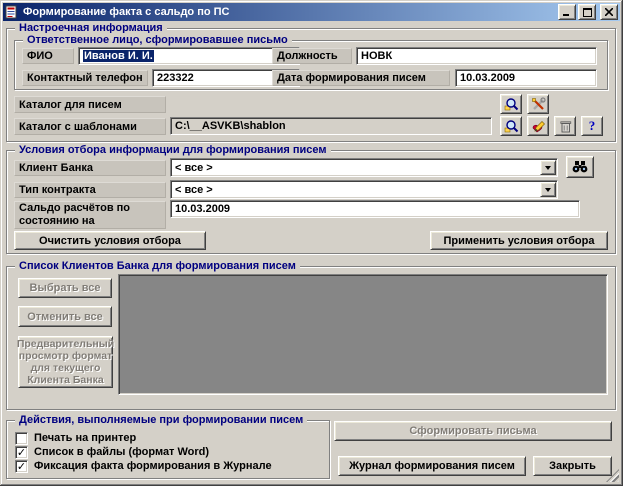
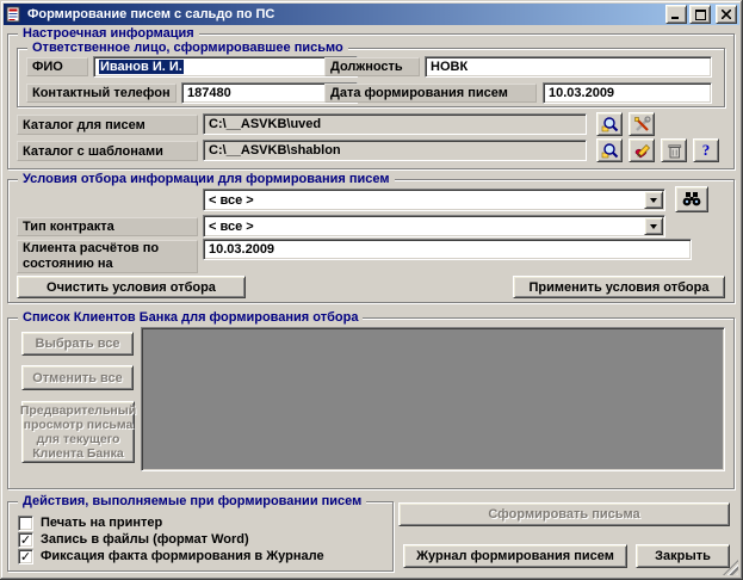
- Формирование факта с сальдо по ПС
+ Формирование писем с сальдо по ПС
  Настроечная информация
  Ответственное лицо, сформировавшее письмо
  ФИО
  Иванов И. И.
  Должность
  НОВК
  Контактный телефон
- 223322
+ 187480
  Дата формирования писем
  10.03.2009
  Каталог для писем
+ C:\__ASVKB\uved
  Каталог с шаблонами
  C:\__ASVKB\shablon
  ?
  Условия отбора информации для формирования писем
- Клиент Банка
  < все >
  Тип контракта
  < все >
- Сальдо расчётов по состоянию на
+ Клиента расчётов по состоянию на
  10.03.2009
  Очистить условия отбора
  Применить условия отбора
- Список Клиентов Банка для формирования писем
+ Список Клиентов Банка для формирования отбора
  Выбрать все
  Отменить все
- Предварительный просмотр формат для текущего Клиента Банка
+ Предварительный просмотр письма для текущего Клиента Банка
  Действия, выполняемые при формировании писем
  Печать на принтер
  ✓
- Список в файлы (формат Word)
+ Запись в файлы (формат Word)
  ✓
  Фиксация факта формирования в Журнале
  Сформировать письма
  Журнал формирования писем
  Закрыть
